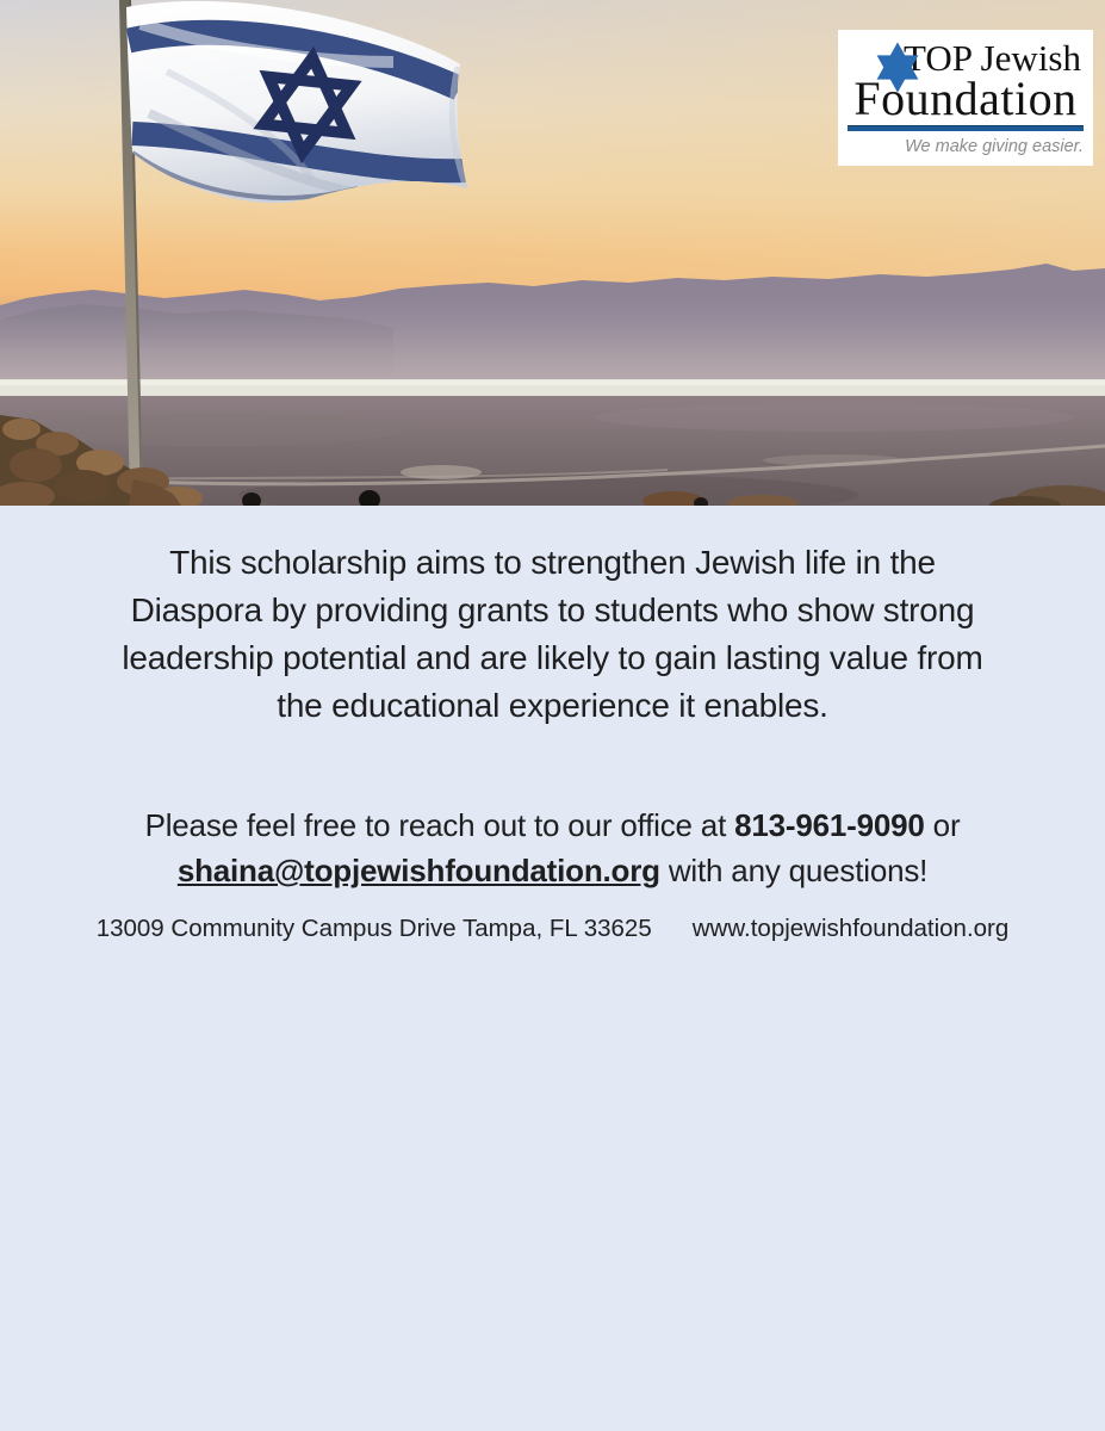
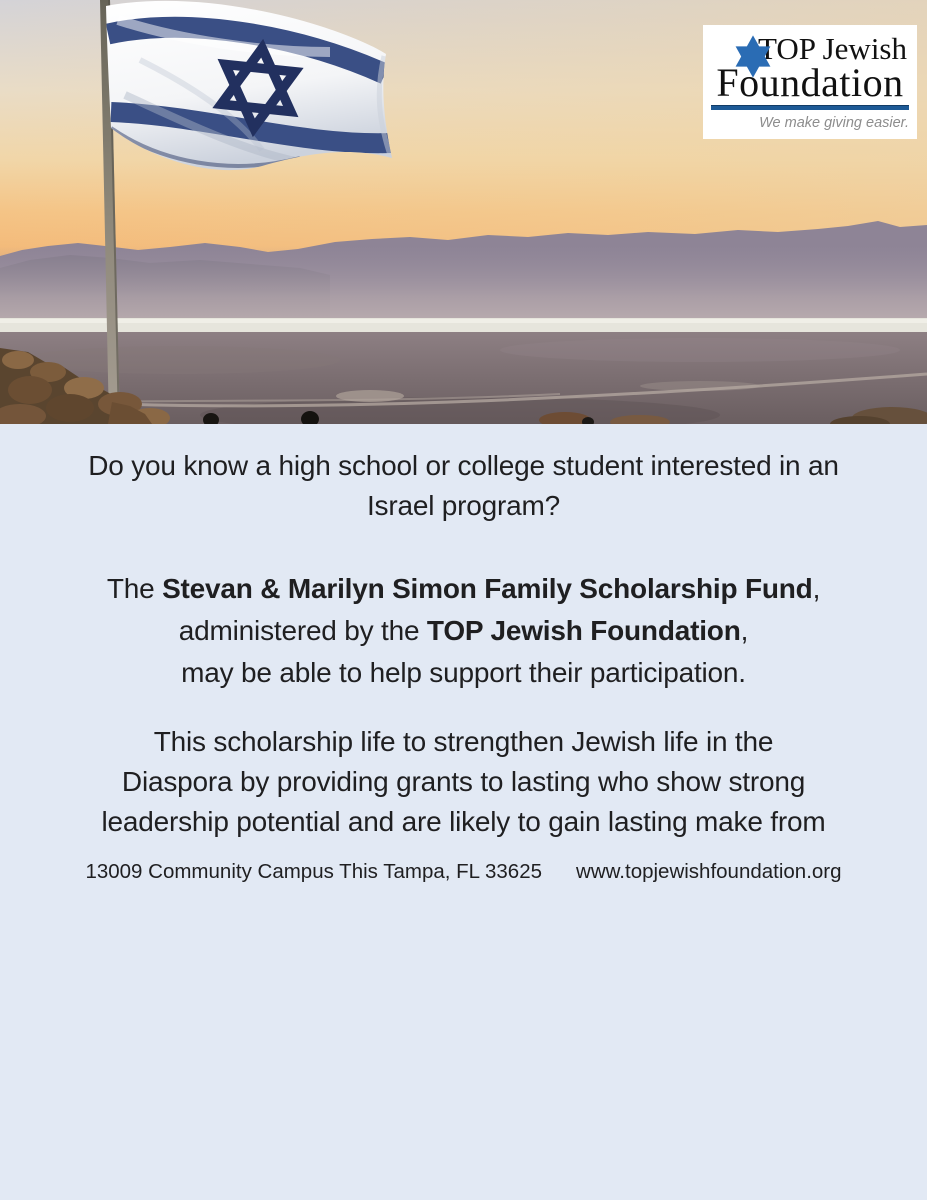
  OP Jewish
  Foundation
  We make giving easier.
+ Do you know a high school or college student interested in an
+ Israel program?
+ The Stevan & Marilyn Simon Family Scholarship Fund,
+ administered by the TOP Jewish Foundation,
+ may be able to help support their participation.
- This scholarship aims to strengthen Jewish life in the
+ This scholarship life to strengthen Jewish life in the
- Diaspora by providing grants to students who show strong
+ Diaspora by providing grants to lasting who show strong
- leadership potential and are likely to gain lasting value from
+ leadership potential and are likely to gain lasting make from
- the educational experience it enables.
- Please feel free to reach out to our office at 813-961-9090 or
- shaina@topjewishfoundation.org with any questions!
- 13009 Community Campus Drive Tampa, FL 33625
+ 13009 Community Campus This Tampa, FL 33625
  www.topjewishfoundation.org
